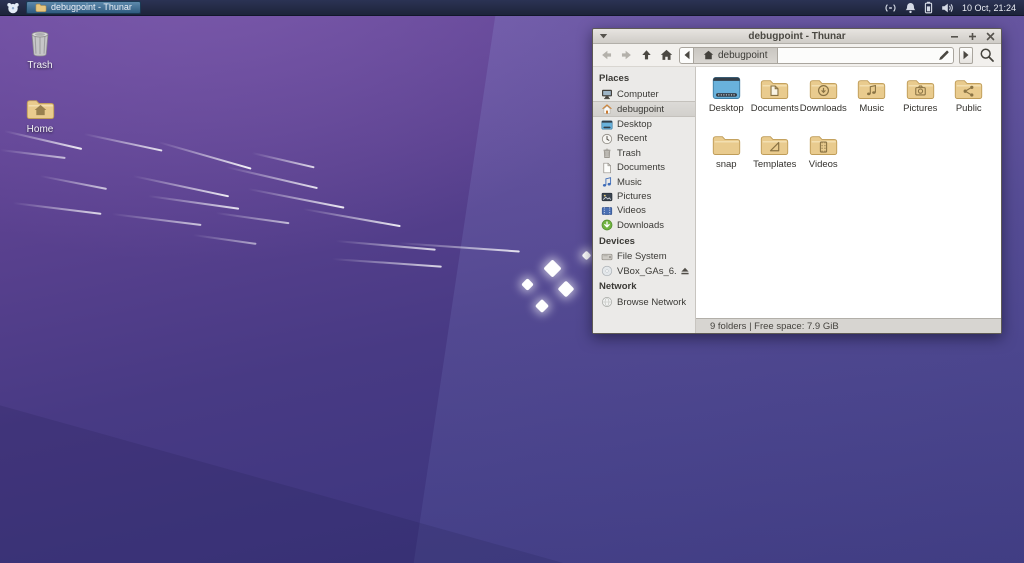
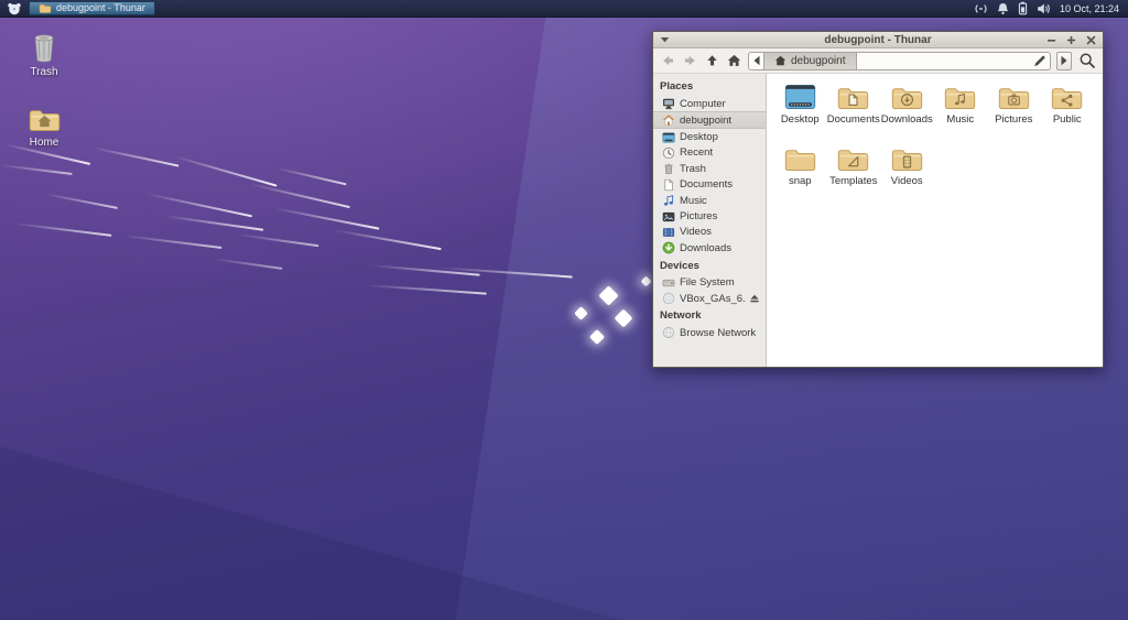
  Trash
  Home
  debugpoint - Thunar
  10 Oct, 21:24
  debugpoint - Thunar
  debugpoint
  Places
  Computer
  debugpoint
  Desktop
  Recent
  Trash
  Documents
  Music
  Pictures
  Videos
  Downloads
  Devices
  File System
  VBox_GAs_6.
  Network
  Browse Network
  Desktop
  Documents
  Downloads
  Music
  Pictures
  Public
  snap
  Templates
  Videos
- 9 folders | Free space: 7.9 GiB
